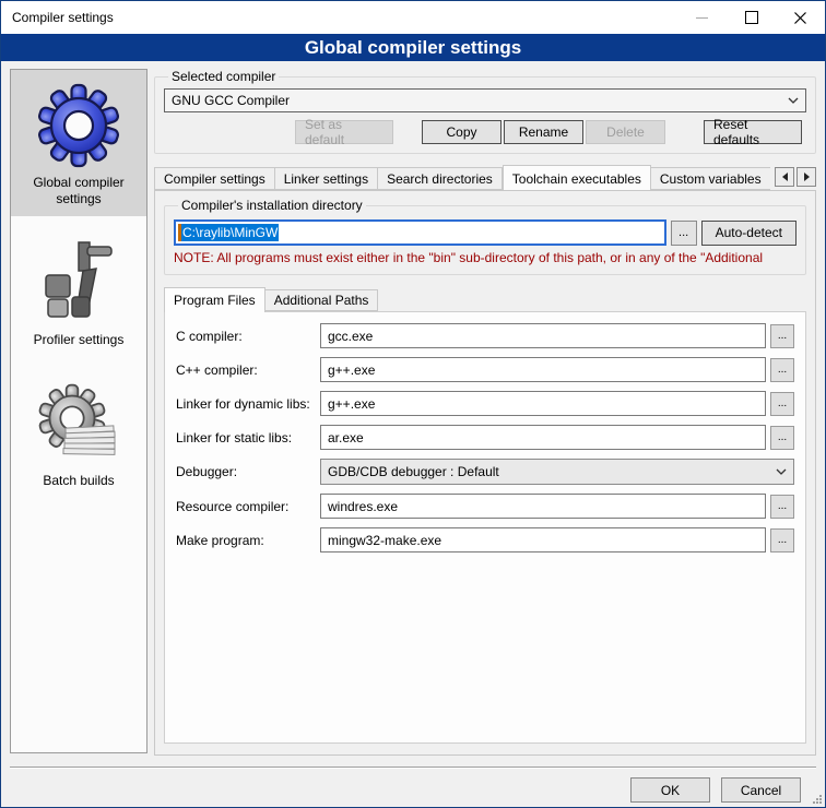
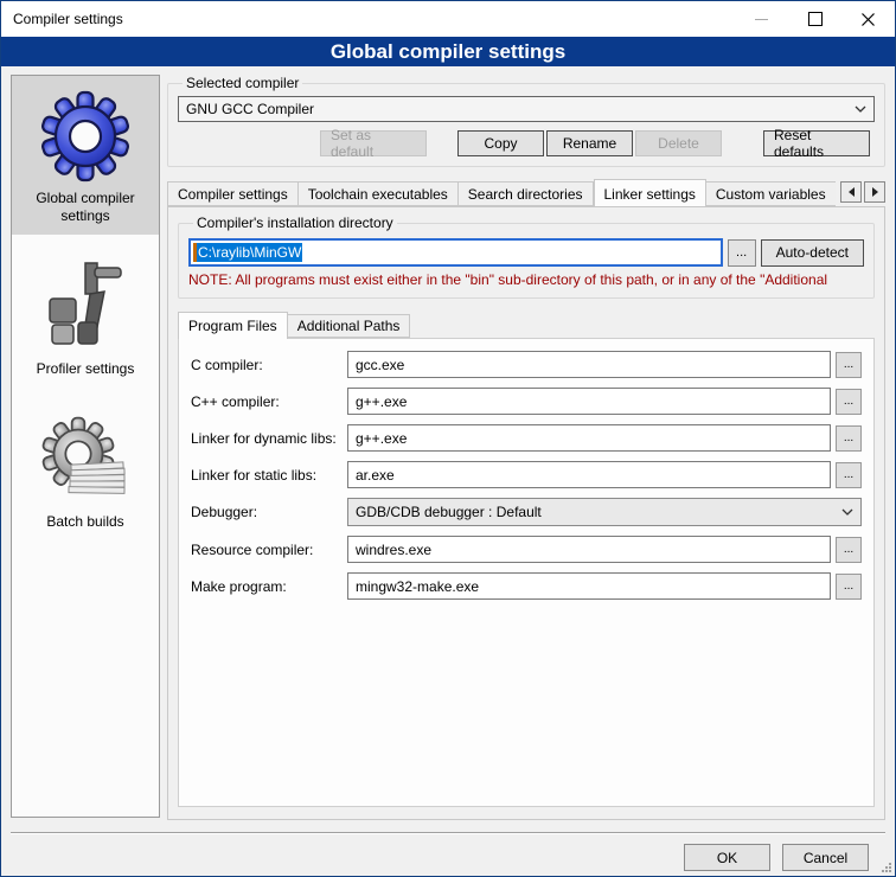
  Compiler settings
  Global compiler settings
  Global compiler settings
  Profiler settings
  Batch builds
  Selected compiler
  GNU GCC Compiler
  Set as default
  Copy
  Rename
  Delete
  Reset defaults
  Compiler settings
- Linker settings
+ Toolchain executables
  Search directories
- Toolchain executables
+ Linker settings
  Custom variables
  Compiler's installation directory
  C:\raylib\MinGW
  ...
  Auto-detect
  NOTE: All programs must exist either in the "bin" sub-directory of this path, or in any of the "Additional
  Program Files
  Additional Paths
  C compiler:
  gcc.exe
  ...
  C++ compiler:
  g++.exe
  ...
  Linker for dynamic libs:
  g++.exe
  ...
  Linker for static libs:
  ar.exe
  ...
  Debugger:
  GDB/CDB debugger : Default
  Resource compiler:
  windres.exe
  ...
  Make program:
  mingw32-make.exe
  ...
  OK
  Cancel
